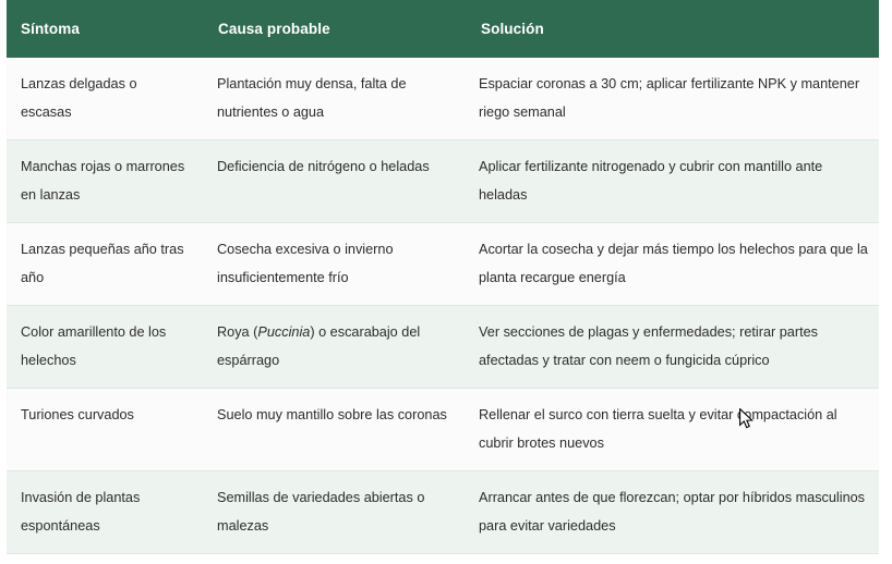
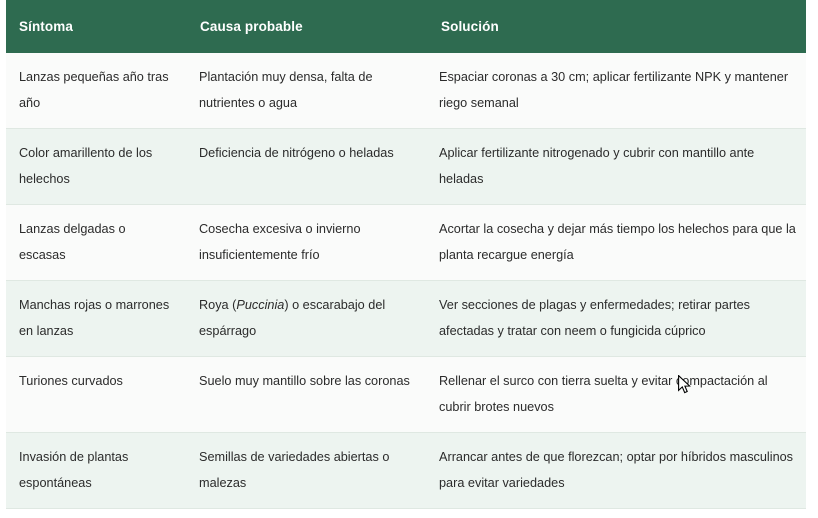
  Síntoma	Causa probable	Solución
- Lanzas delgadas o escasas	Plantación muy densa, falta de nutrientes o agua	Espaciar coronas a 30 cm; aplicar fertilizante NPK y mantener riego semanal
+ Lanzas pequeñas año tras año	Plantación muy densa, falta de nutrientes o agua	Espaciar coronas a 30 cm; aplicar fertilizante NPK y mantener riego semanal
- Manchas rojas o marrones en lanzas	Deficiencia de nitrógeno o heladas	Aplicar fertilizante nitrogenado y cubrir con mantillo ante heladas
+ Color amarillento de los helechos	Deficiencia de nitrógeno o heladas	Aplicar fertilizante nitrogenado y cubrir con mantillo ante heladas
- Lanzas pequeñas año tras año	Cosecha excesiva o invierno insuficientemente frío	Acortar la cosecha y dejar más tiempo los helechos para que la planta recargue energía
+ Lanzas delgadas o escasas	Cosecha excesiva o invierno insuficientemente frío	Acortar la cosecha y dejar más tiempo los helechos para que la planta recargue energía
- Color amarillento de los helechos	Roya (Puccinia) o escarabajo del espárrago	Ver secciones de plagas y enfermedades; retirar partes afectadas y tratar con neem o fungicida cúprico
+ Manchas rojas o marrones en lanzas	Roya (Puccinia) o escarabajo del espárrago	Ver secciones de plagas y enfermedades; retirar partes afectadas y tratar con neem o fungicida cúprico
  Turiones curvados	Suelo muy mantillo sobre las coronas	Rellenar el surco con tierra suelta y evitarompactación al cubrir brotes nuevos
  Invasión de plantas espontáneas	Semillas de variedades abiertas o malezas	Arrancar antes de que florezcan; optar por híbridos masculinos para evitar variedades
